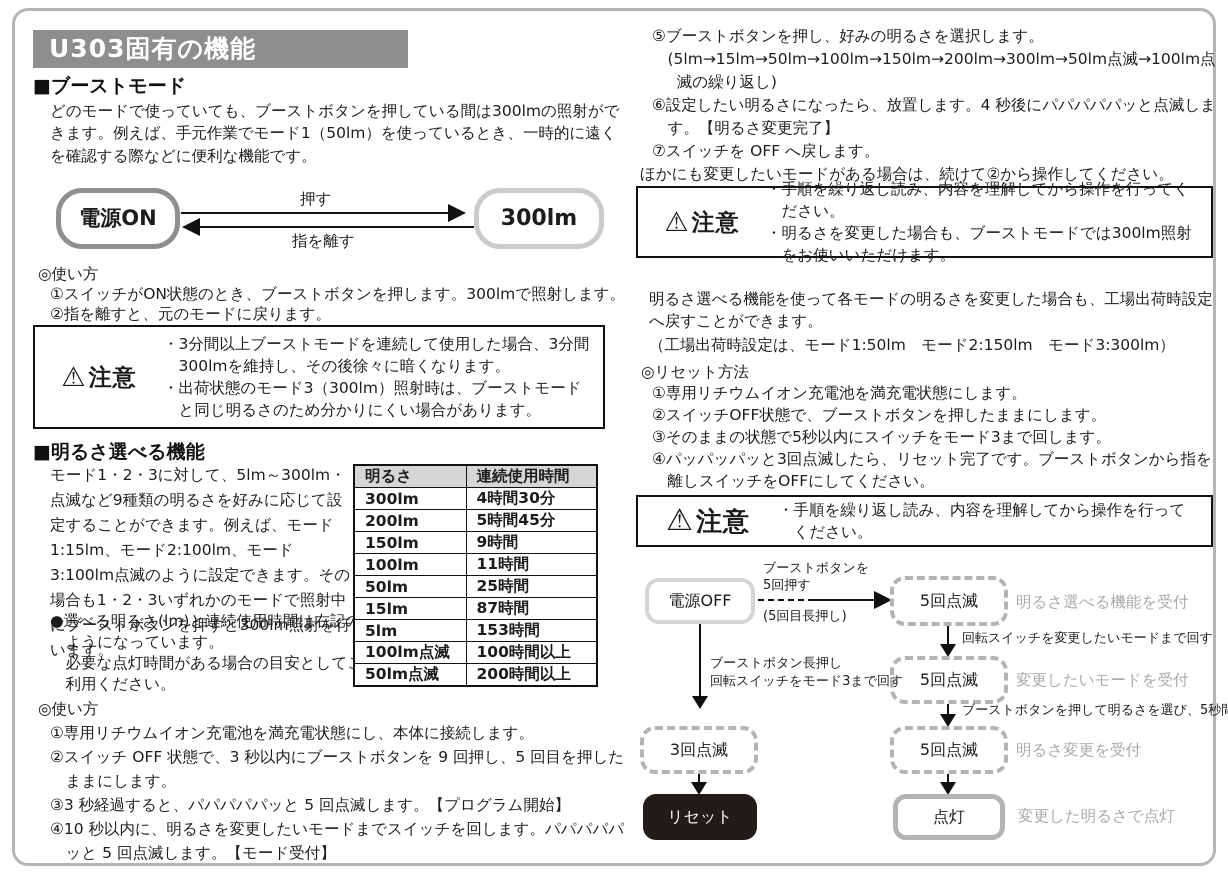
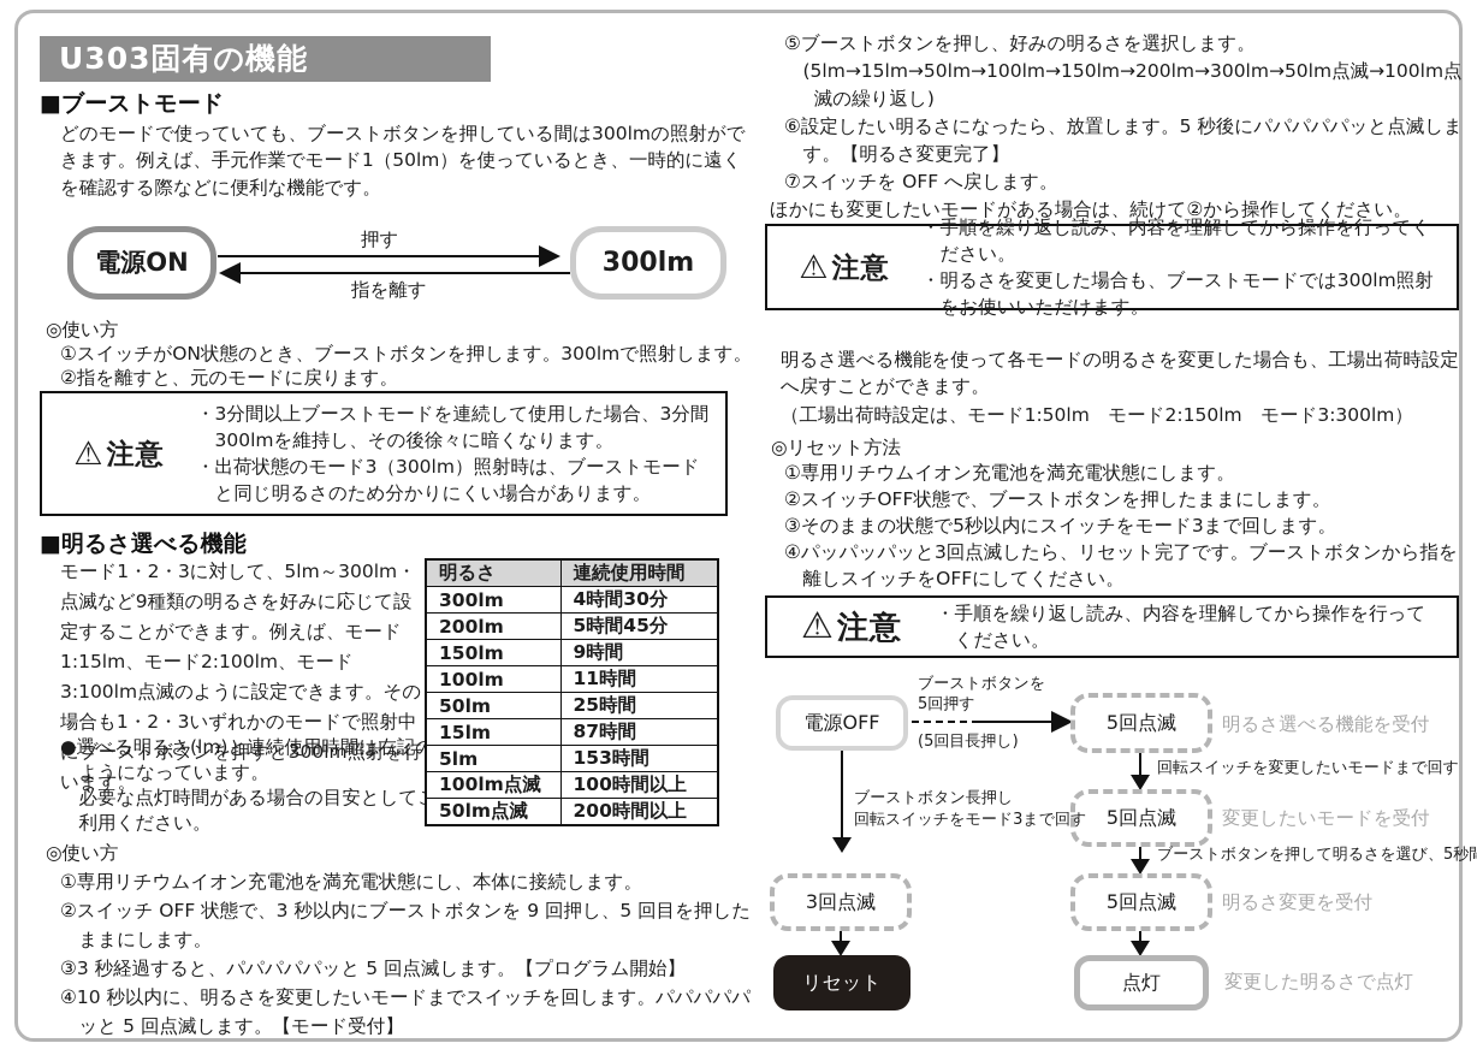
  U303固有の機能
  ■ブーストモード
  どのモードで使っていても、ブーストボタンを押している間は300lmの照射ができます。例えば、手元作業でモード1（50lm）を使っているとき、一時的に遠くを確認する際などに便利な機能です。
  電源ON
  300lm
  押す
  指を離す
  ◎使い方
  ①スイッチがON状態のとき、ブーストボタンを押します。300lmで照射します。
  ②指を離すと、元のモードに戻ります。
  ⚠
  注意
  ・3分間以上ブーストモードを連続して使用した場合、3分間300lmを維持し、その後徐々に暗くなります。
  ・出荷状態のモード3（300lm）照射時は、ブーストモードと同じ明るさのため分かりにくい場合があります。
  ■明るさ選べる機能
  モード1・2・3に対して、5lm～300lm・点滅など9種類の明るさを好みに応じて設定することができます。例えば、モード1:15lm、モード2:100lm、モード3:100lm点滅のように設定できます。その場合も1・2・3いずれかのモードで照射中にブーストボタンを押すと300lm照射を行います。
  ●選べる明るさ(lm)と連続使用時間は右記ようになっています。
  必要な点灯時間がある場合の目安として利用ください。
  明るさ	連続使用時間
  300lm	4時間30分
  200lm	5時間45分
  150lm	9時間
  100lm	11時間
  50lm	25時間
  15lm	87時間
  5lm	153時間
  100lm点滅	100時間以上
  50lm点滅	200時間以上
  ◎使い方
  ①専用リチウムイオン充電池を満充電状態にし、本体に接続します。
  ②スイッチ OFF 状態で、3 秒以内にブーストボタンを 9 回押し、5 回目を押したままにします。
  ③3 秒経過すると、パパパパパッと 5 回点滅します。【プログラム開始】
  ④10 秒以内に、明るさを変更したいモードまでスイッチを回します。パパパパパッと 5 回点滅します。【モード受付】
  ⑤ブーストボタンを押し、好みの明るさを選択します。
  (5lm→15lm→50lm→100lm→150lm→200lm→300lm→50lm点滅→100lm点滅の繰り返し)
- ⑥設定したい明るさになったら、放置します。4 秒後にパパパパパッと点滅します。【明るさ変更完了】
+ ⑥設定したい明るさになったら、放置します。5 秒後にパパパパパッと点滅します。【明るさ変更完了】
  ⑦スイッチを OFF へ戻します。
  ほかにも変更したいモードがある場合は、続けて②から操作してください。
  ⚠
  注意
  ・手順を繰り返し読み、内容を理解してから操作を行ってください。
  ・明るさを変更した場合も、ブーストモードでは300lm照射をお使いいただけます。
  明るさ選べる機能を使って各モードの明るさを変更した場合も、工場出荷時設定へ戻すことができます。
  （工場出荷時設定は、モード1:50lm モード2:150lm モード3:300lm）
  ◎リセット方法
  ①専用リチウムイオン充電池を満充電状態にします。
  ②スイッチOFF状態で、ブーストボタンを押したままにします。
  ③そのままの状態で5秒以内にスイッチをモード3まで回します。
  ④パッパッパッと3回点滅したら、リセット完了です。ブーストボタンから指を離しスイッチをOFFにしてください。
  ⚠
  注意
  ・手順を繰り返し読み、内容を理解してから操作を行ってください。
  電源OFF
  ブーストボタンを
  5回押す
  (5回目長押し)
  5回点滅
  明るさ選べる機能を受付
  回転スイッチを変更したいモードまで回す
  5回点滅
  変更したいモードを受付
  ブーストボタンを押して明るさを選び、5秒
  5回点滅
  明るさ変更を受付
  点灯
  変更した明るさで点灯
  ブーストボタン長押し
  回転スイッチをモード3まで回す
  3回点滅
  リセット
